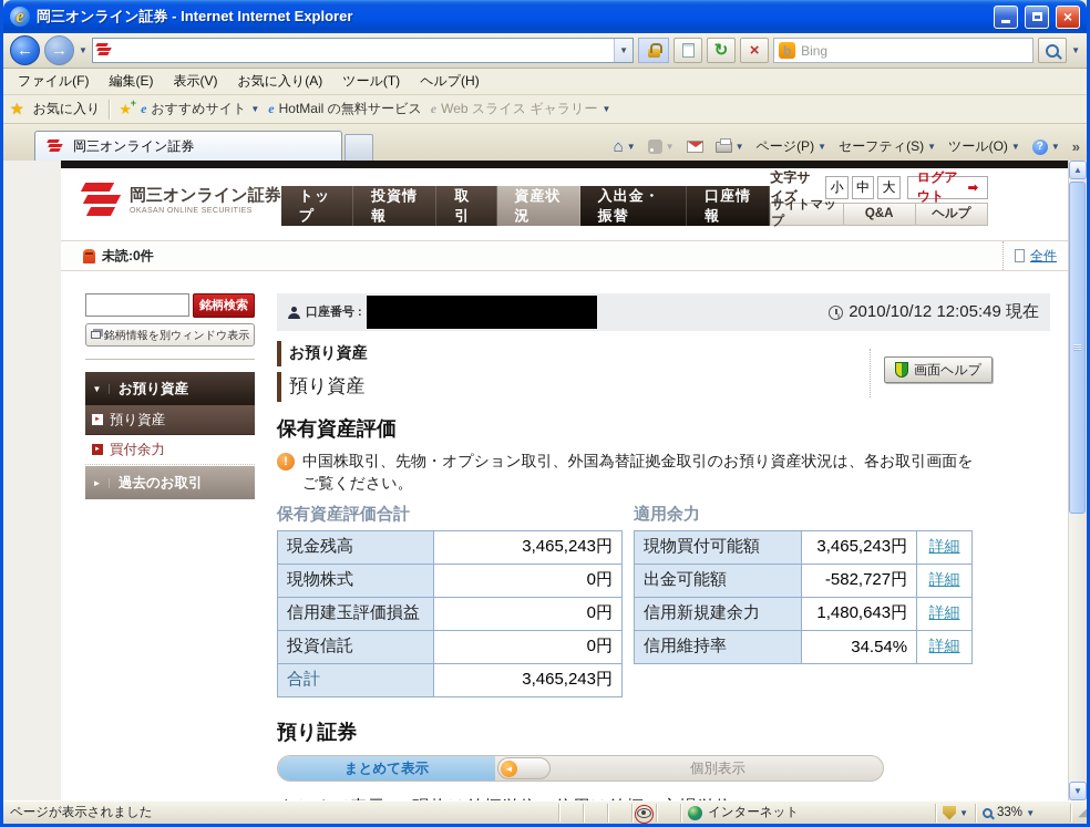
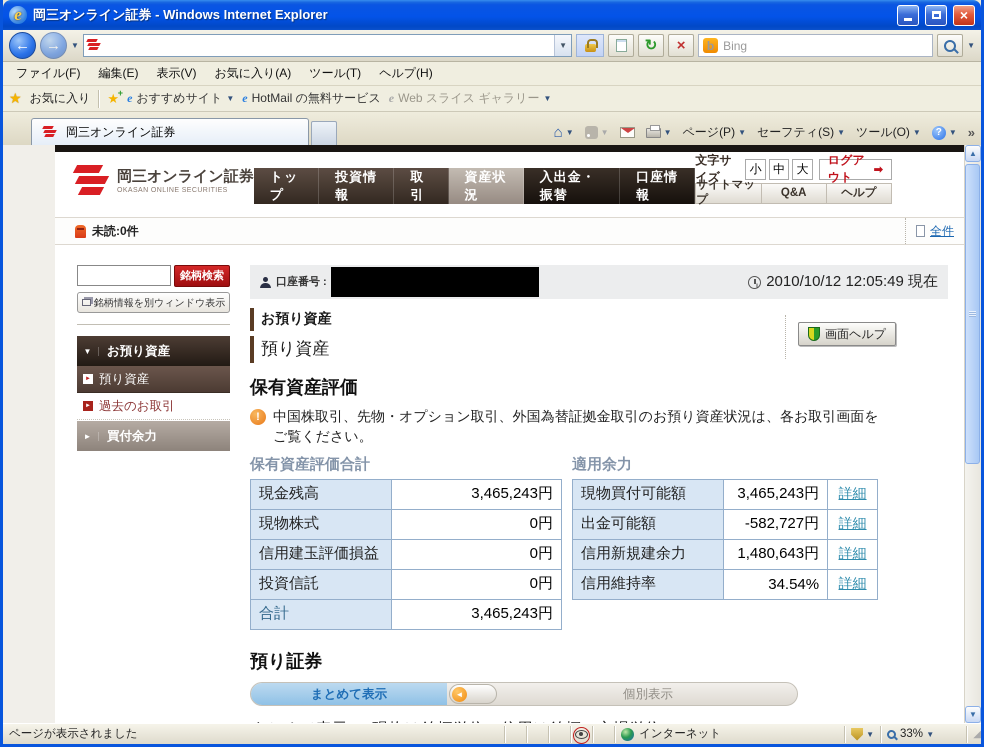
  e
- 岡三オンライン証券 - Internet Internet Explorer
+ 岡三オンライン証券 - Windows Internet Explorer
  ×
  ←
  →
  ▼
  ▼
  ↻
  ×
  b
  Bing
  ▼
  ファイル(F)
  編集(E)
  表示(V)
  お気に入り(A)
  ツール(T)
  ヘルプ(H)
  ★
  お気に入り
  ★
  e
  おすすめサイト
  ▼
  e
  HotMail の無料サービス
  e
  Web スライス ギャラリー
  ▼
  岡三オンライン証券
  ⌂
  ▼
  ▼
  ▼
  ページ(P)
  ▼
  セーフティ(S)
  ▼
  ツール(O)
  ▼
  ?
  ▼
  »
  岡三オンライン証券
  トップ
  投資情報
  取引
  資産状況
  入出金・振替
  口座情報
  文字サイズ
  小
  中
  大
  ログアウト
  ➡
  サイトマップ
  Q&A
  ヘルプ
  未読:0件
  全件
  銘柄検索
  銘柄情報を別ウィンドウ表示
  ▼
  お預り資産
  預り資産
- 買付余力
+ 過去のお取引
  ►
- 過去のお取引
+ 買付余力
  口座番号 :
  2010/10/12 12:05:49 現在
  お預り資産
  預り資産
  画面ヘルプ
  保有資産評価
  !
  中国株取引、先物・オプション取引、外国為替証拠金取引のお預り資産状況は、各お取引画面をご覧ください。
  保有資産評価合計
  現金残高	3,465,243円
  現物株式	0円
  信用建玉評価損益	0円
  投資信託	0円
  合計	3,465,243円
  適用余力
  現物買付可能額	3,465,243円	詳細
  出金可能額	-582,727円	詳細
  信用新規建余力	1,480,643円	詳細
  信用維持率	34.54%	詳細
  預り証券
  まとめて表示
  ◄
  個別表示
  ▲
  ▼
  ページが表示されました
  インターネット
  ▼
  33%
  ▼
  ◢
